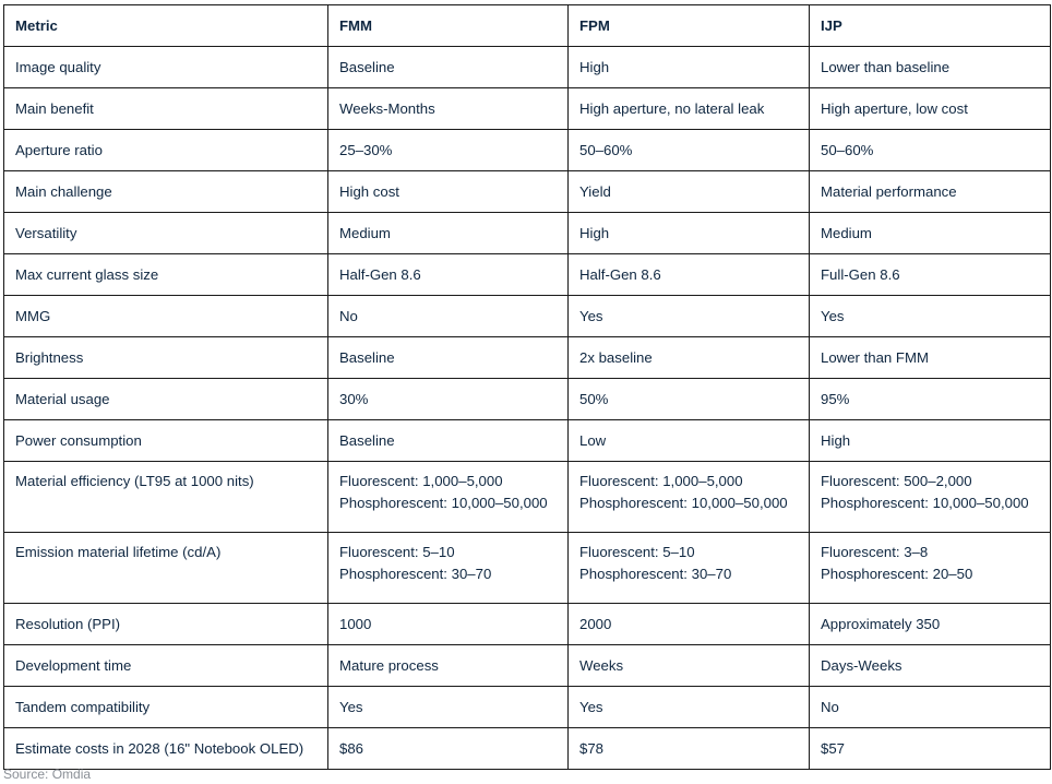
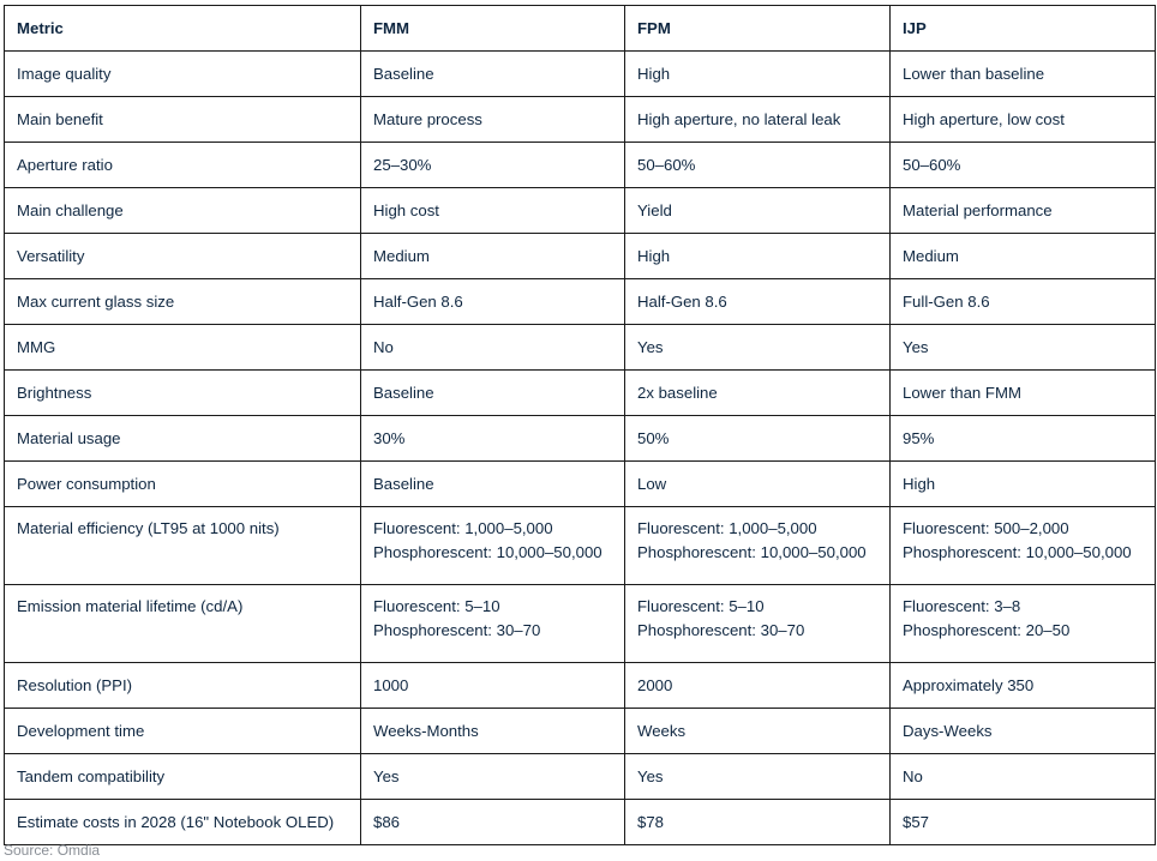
  Metric	FMM	FPM	IJP
  Image quality	Baseline	High	Lower than baseline
- Main benefit	Weeks-Months	High aperture, no lateral leak	High aperture, low cost
+ Main benefit	Mature process	High aperture, no lateral leak	High aperture, low cost
  Aperture ratio	25–30%	50–60%	50–60%
  Main challenge	High cost	Yield	Material performance
  Versatility	Medium	High	Medium
  Max current glass size	Half-Gen 8.6	Half-Gen 8.6	Full-Gen 8.6
  MMG	No	Yes	Yes
  Brightness	Baseline	2x baseline	Lower than FMM
  Material usage	30%	50%	95%
  Power consumption	Baseline	Low	High
  Material efficiency (LT95 at 1000 nits)	Fluorescent: 1,000–5,000 Phosphorescent: 10,000–50,000	Fluorescent: 1,000–5,000 Phosphorescent: 10,000–50,000	Fluorescent: 500–2,000 Phosphorescent: 10,000–50,000
  Emission material lifetime (cd/A)	Fluorescent: 5–10 Phosphorescent: 30–70	Fluorescent: 5–10 Phosphorescent: 30–70	Fluorescent: 3–8 Phosphorescent: 20–50
  Resolution (PPI)	1000	2000	Approximately 350
- Development time	Mature process	Weeks	Days-Weeks
+ Development time	Weeks-Months	Weeks	Days-Weeks
  Tandem compatibility	Yes	Yes	No
  Estimate costs in 2028 (16" Notebook OLED)	$86	$78	$57
  Source: Omdia
